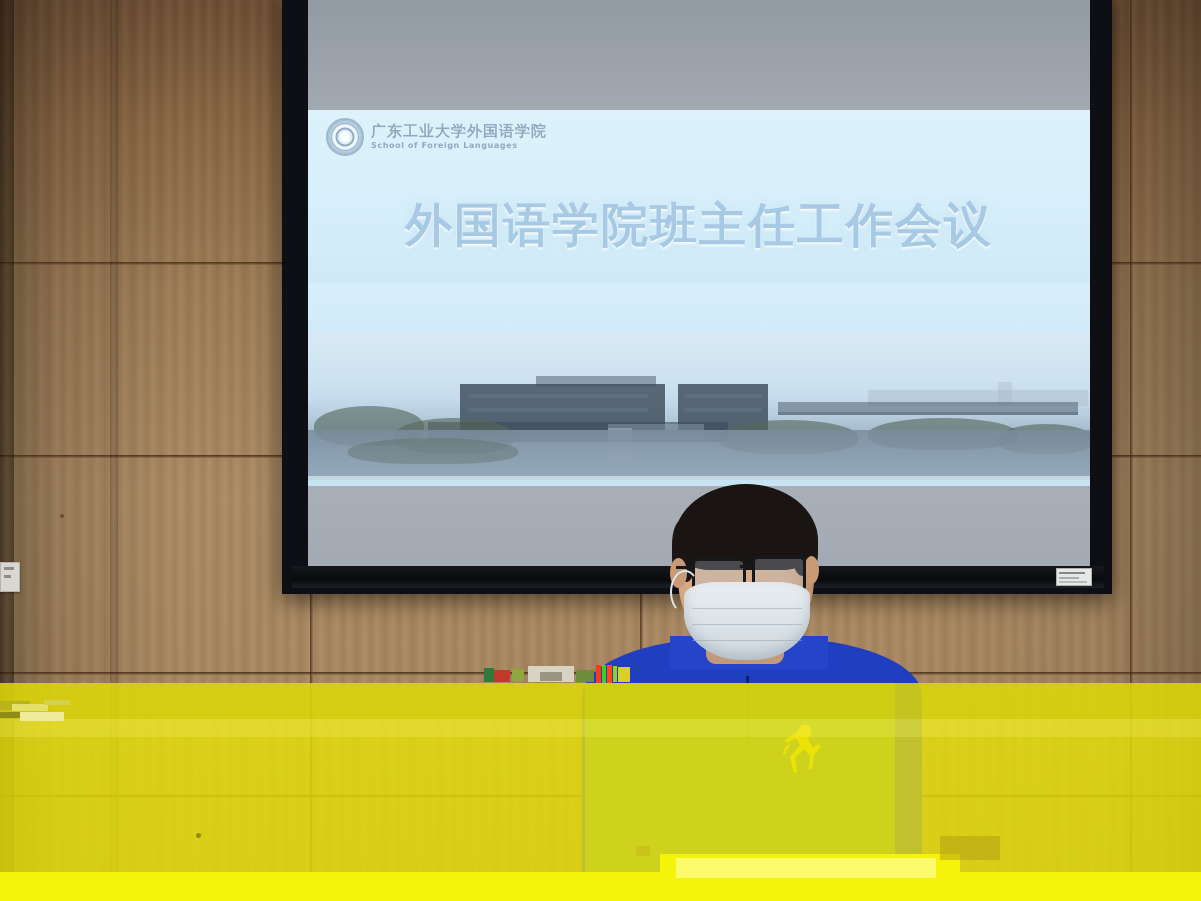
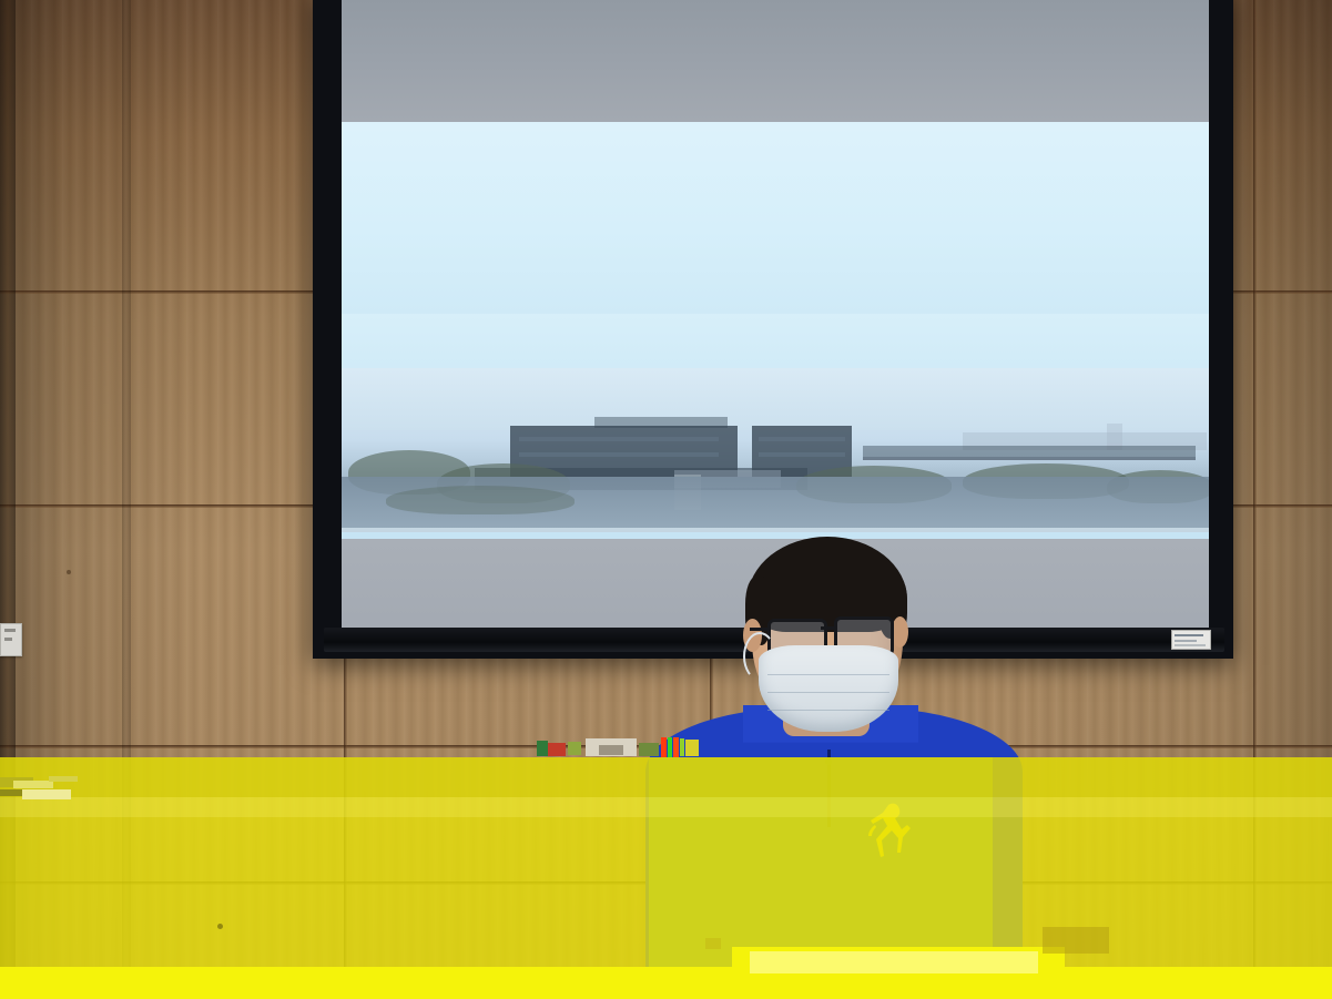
- 广东工业大学外国语学院
- School of Foreign Languages
- 外国语学院班主任工作会议
